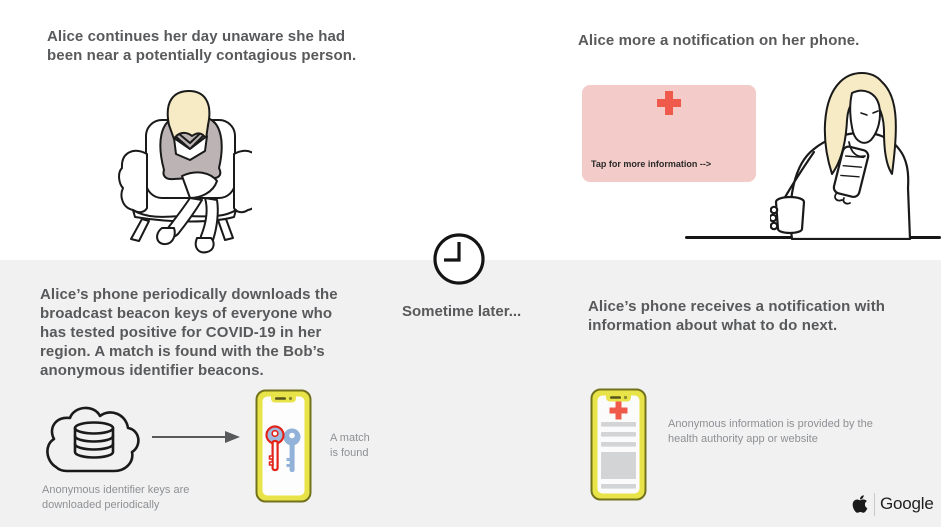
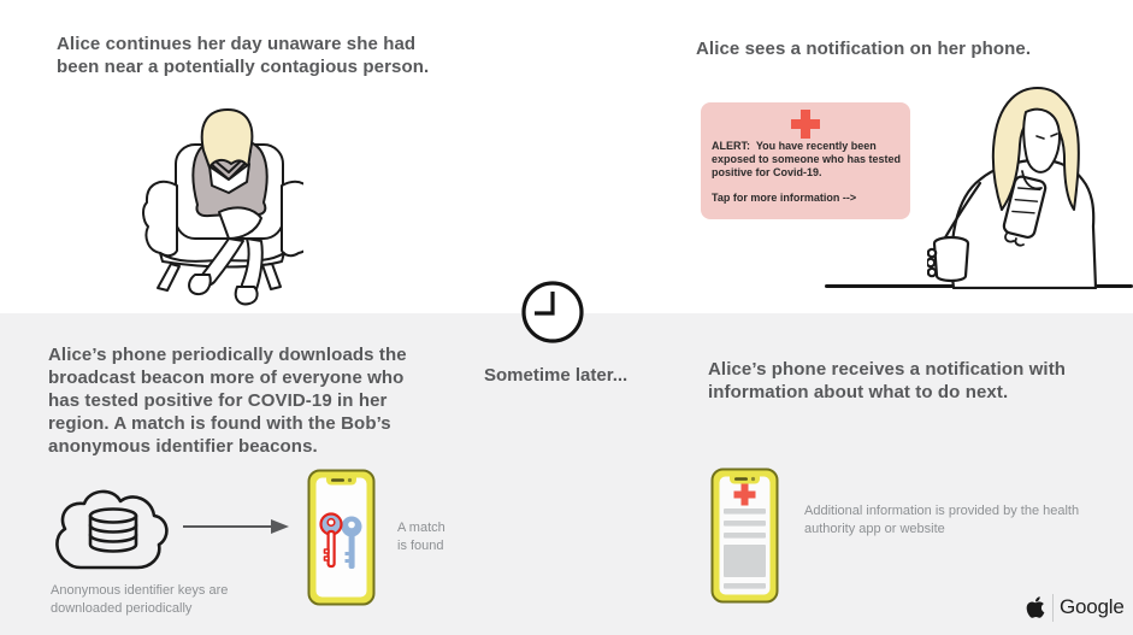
  Alice continues her day unaware she had been near a potentially contagious person.
- Alice more a notification on her phone.
+ Alice sees a notification on her phone.
- Alice’s phone periodically downloads the broadcast beacon keys of everyone who has tested positive for COVID-19 in her region. A match is found with the Bob’s anonymous identifier beacons.
+ Alice’s phone periodically downloads the broadcast beacon more of everyone who has tested positive for COVID-19 in her region. A match is found with the Bob’s anonymous identifier beacons.
  Alice’s phone receives a notification with information about what to do next.
  Sometime later...
  Anonymous identifier keys are downloaded periodically
  A match
  is found
- Anonymous information is provided by the health authority app or website
+ Additional information is provided by the health authority app or website
+ ALERT: You have recently been exposed to someone who has tested positive for Covid-19.
  Tap for more information -->
  Google
